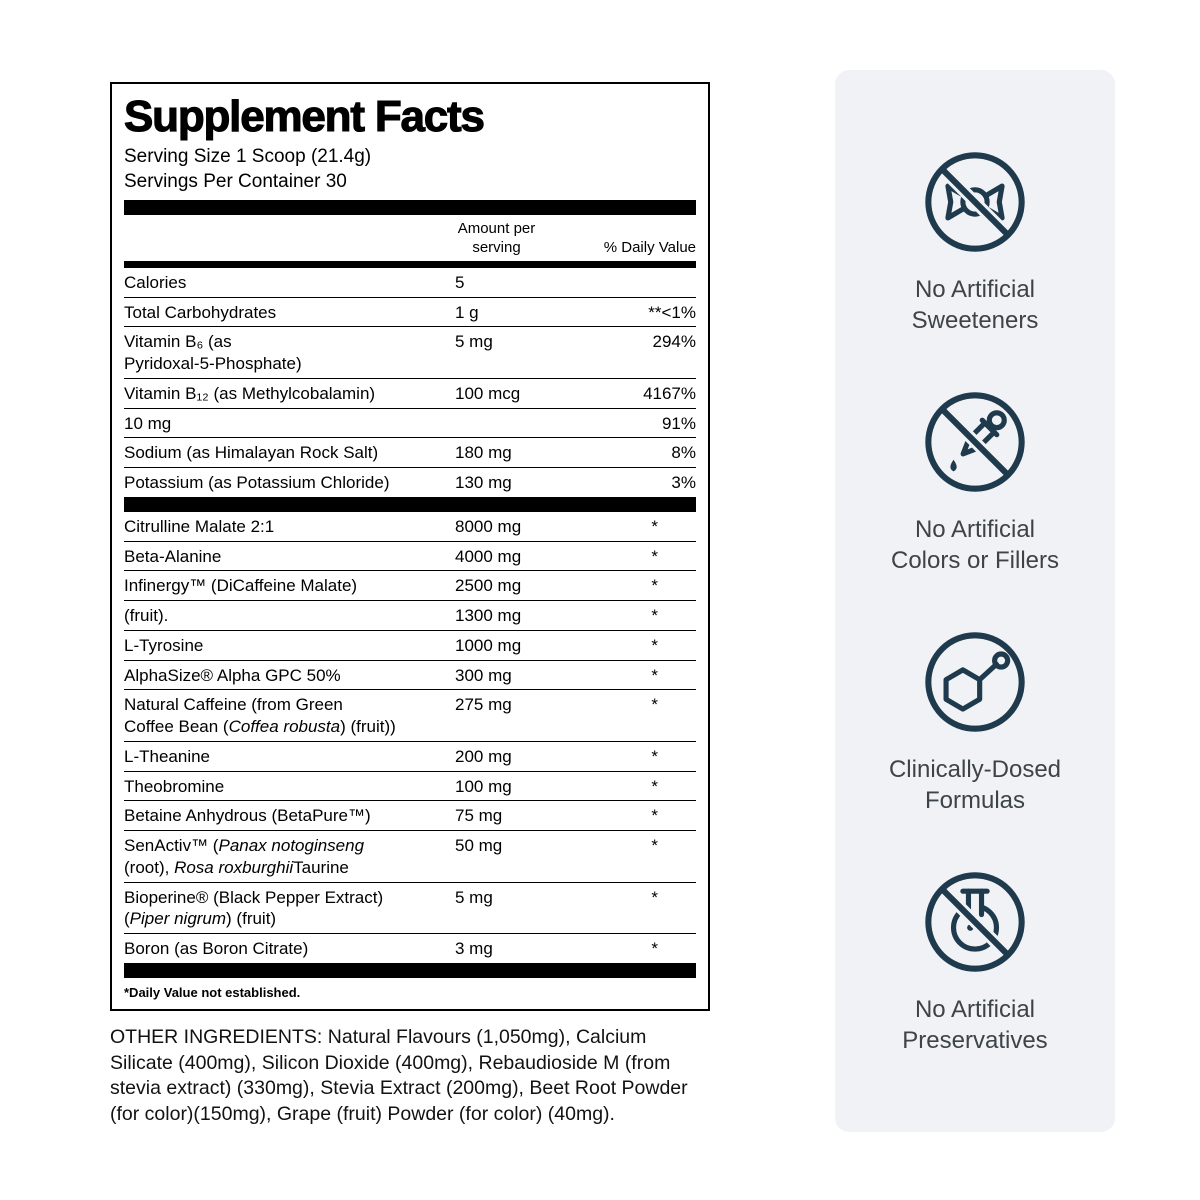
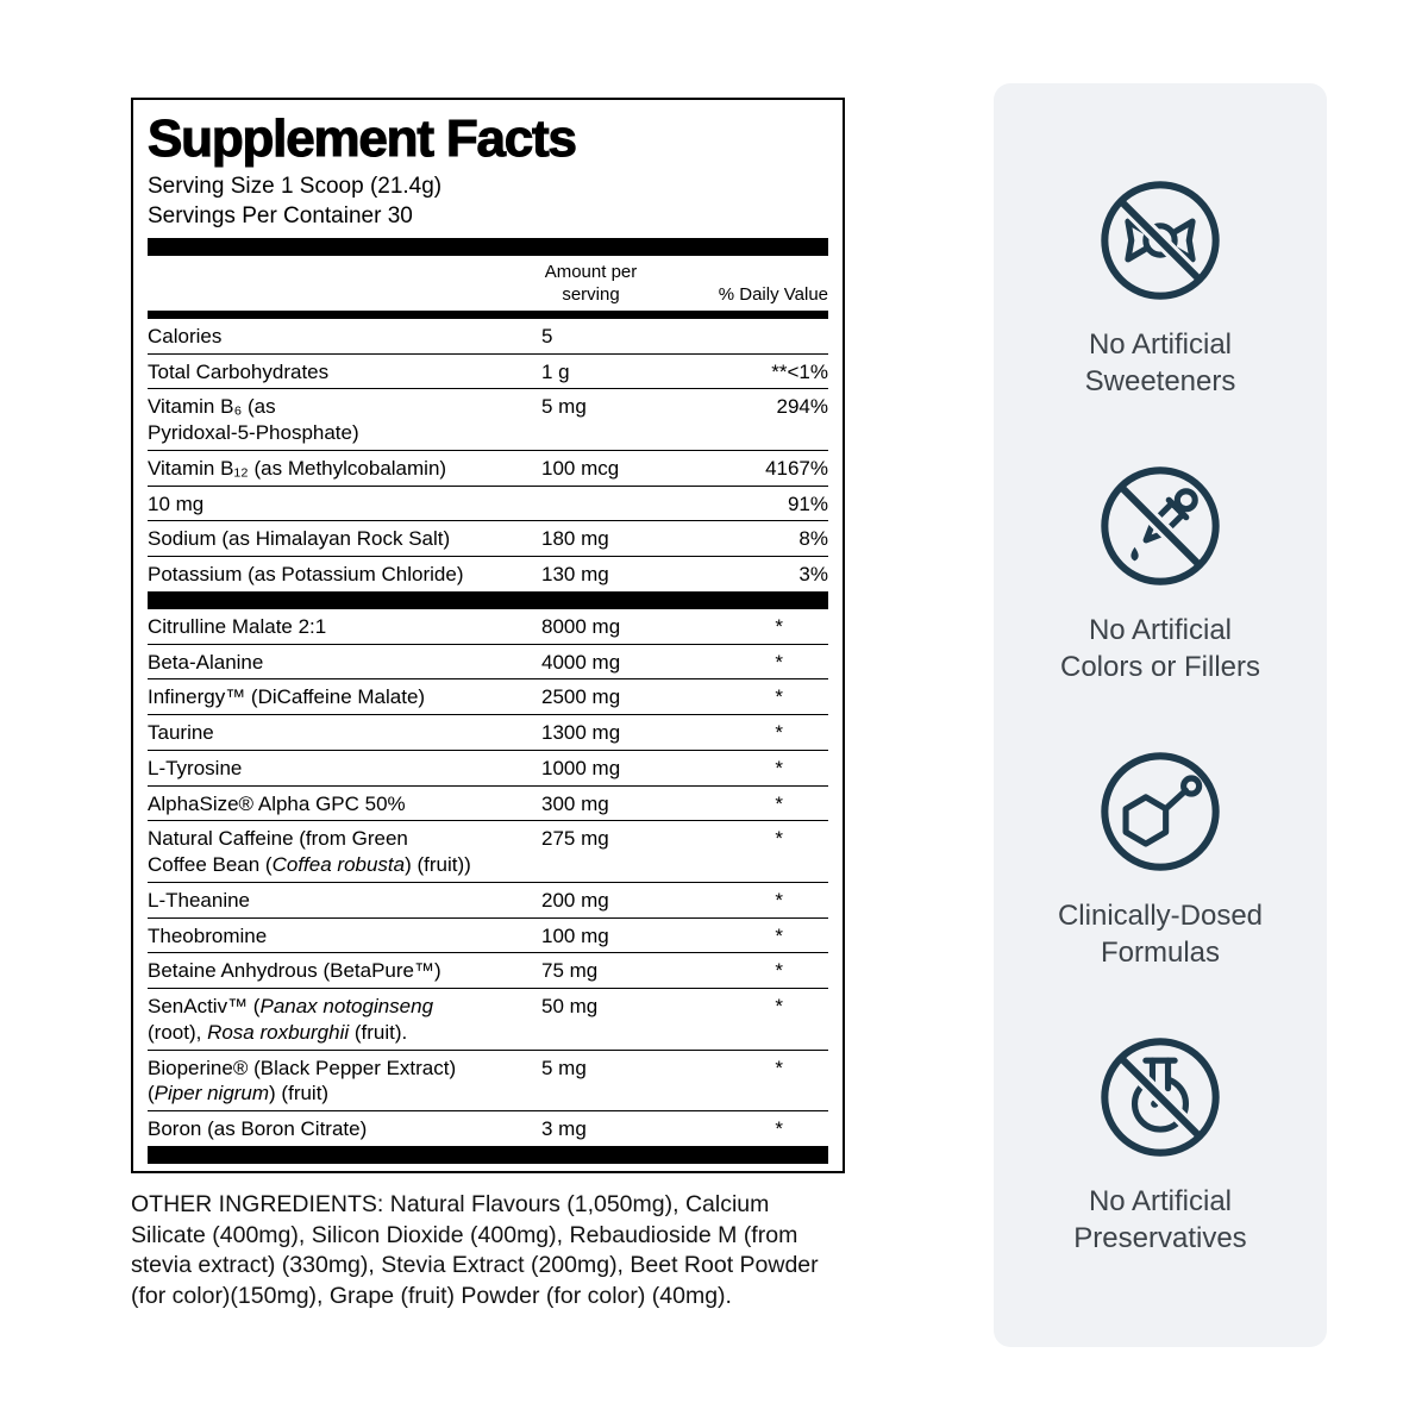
  Supplement Facts
  Serving Size 1 Scoop (21.4g)
  Servings Per Container 30
  Amount per
  serving
  % Daily Value
  Calories
  5
  Total Carbohydrates
  1 g
  **<1%
  Vitamin B₆ (as
  Pyridoxal-5-Phosphate)
  5 mg
  294%
  Vitamin B₁₂ (as Methylcobalamin)
  100 mcg
  4167%
  10 mg
  91%
  Sodium (as Himalayan Rock Salt)
  180 mg
  8%
  Potassium (as Potassium Chloride)
  130 mg
  3%
  Citrulline Malate 2:1
  8000 mg
  *
  Beta-Alanine
  4000 mg
  *
  Infinergy™ (DiCaffeine Malate)
  2500 mg
  *
- (fruit).
+ Taurine
  1300 mg
  *
  L-Tyrosine
  1000 mg
  *
  AlphaSize® Alpha GPC 50%
  300 mg
  *
  Natural Caffeine (from Green
  Coffee Bean (Coffea robusta) (fruit))
  275 mg
  *
  L-Theanine
  200 mg
  *
  Theobromine
  100 mg
  *
  Betaine Anhydrous (BetaPure™)
  75 mg
  *
  SenActiv™ (Panax notoginseng
- (root), Rosa roxburghiiTaurine
+ (root), Rosa roxburghii (fruit).
  50 mg
  *
  Bioperine® (Black Pepper Extract)
  (Piper nigrum) (fruit)
  5 mg
  *
  Boron (as Boron Citrate)
  3 mg
  *
- *Daily Value not established.
  OTHER INGREDIENTS: Natural Flavours (1,050mg), Calcium Silicate (400mg), Silicon Dioxide (400mg), Rebaudioside M (from stevia extract) (330mg), Stevia Extract (200mg), Beet Root Powder (for color)(150mg), Grape (fruit) Powder (for color) (40mg).
  No Artificial
  Sweeteners
  No Artificial
  Colors or Fillers
  Clinically-Dosed
  Formulas
  No Artificial
  Preservatives
